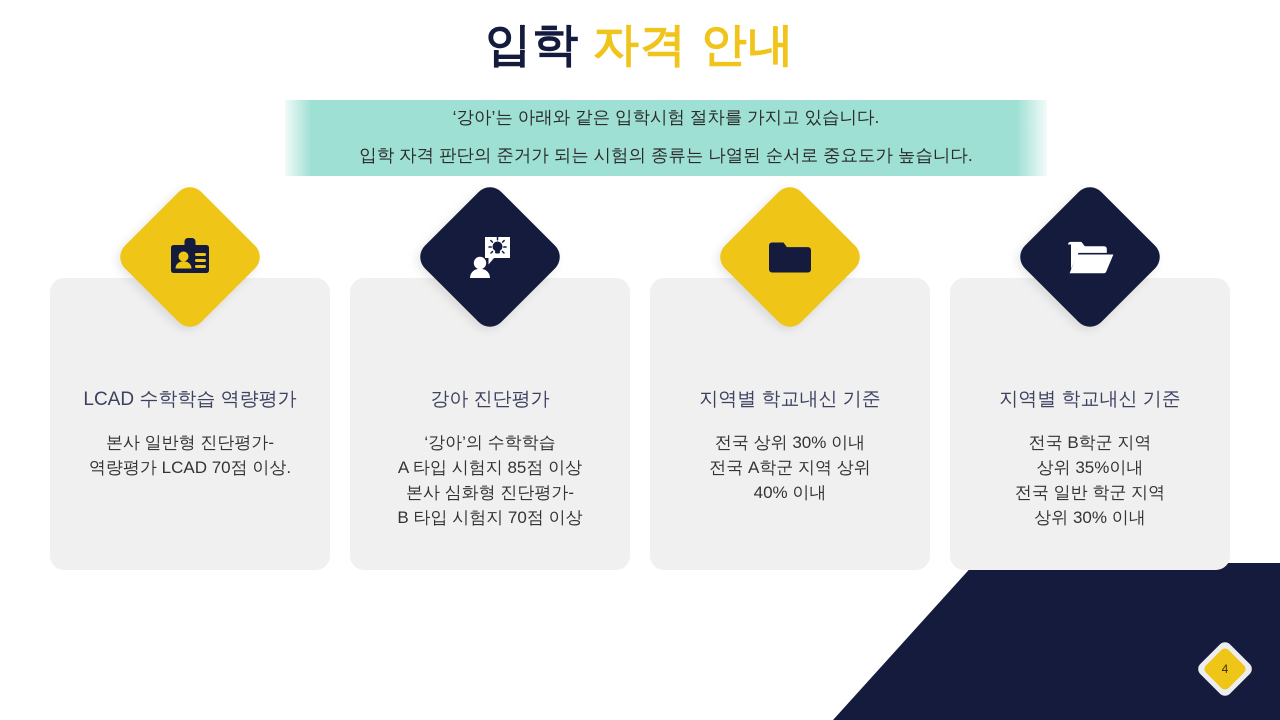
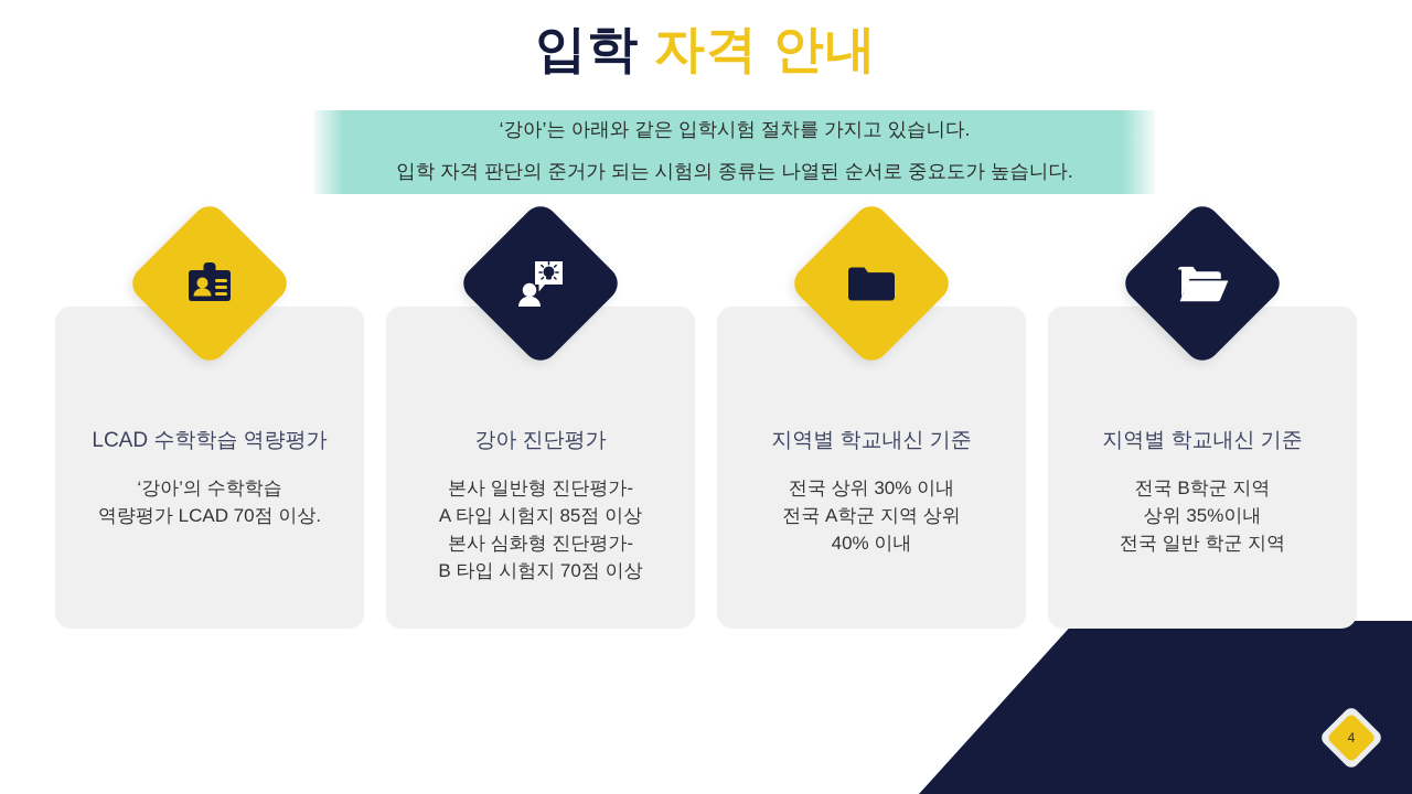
  입학 자격 안내
  ‘강아’는 아래와 같은 입학시험 절차를 가지고 있습니다.
  입학 자격 판단의 준거가 되는 시험의 종류는 나열된 순서로 중요도가 높습니다.
  LCAD 수학학습 역량평가
- 본사 일반형 진단평가-
+ ‘강아’의 수학학습
  역량평가 LCAD 70점 이상.
  강아 진단평가
- ‘강아’의 수학학습
+ 본사 일반형 진단평가-
  A 타입 시험지 85점 이상
  본사 심화형 진단평가-
  B 타입 시험지 70점 이상
  지역별 학교내신 기준
  전국 상위 30% 이내
  전국 A학군 지역 상위
  40% 이내
  지역별 학교내신 기준
  전국 B학군 지역
  상위 35%이내
  전국 일반 학군 지역
- 상위 30% 이내
  4
